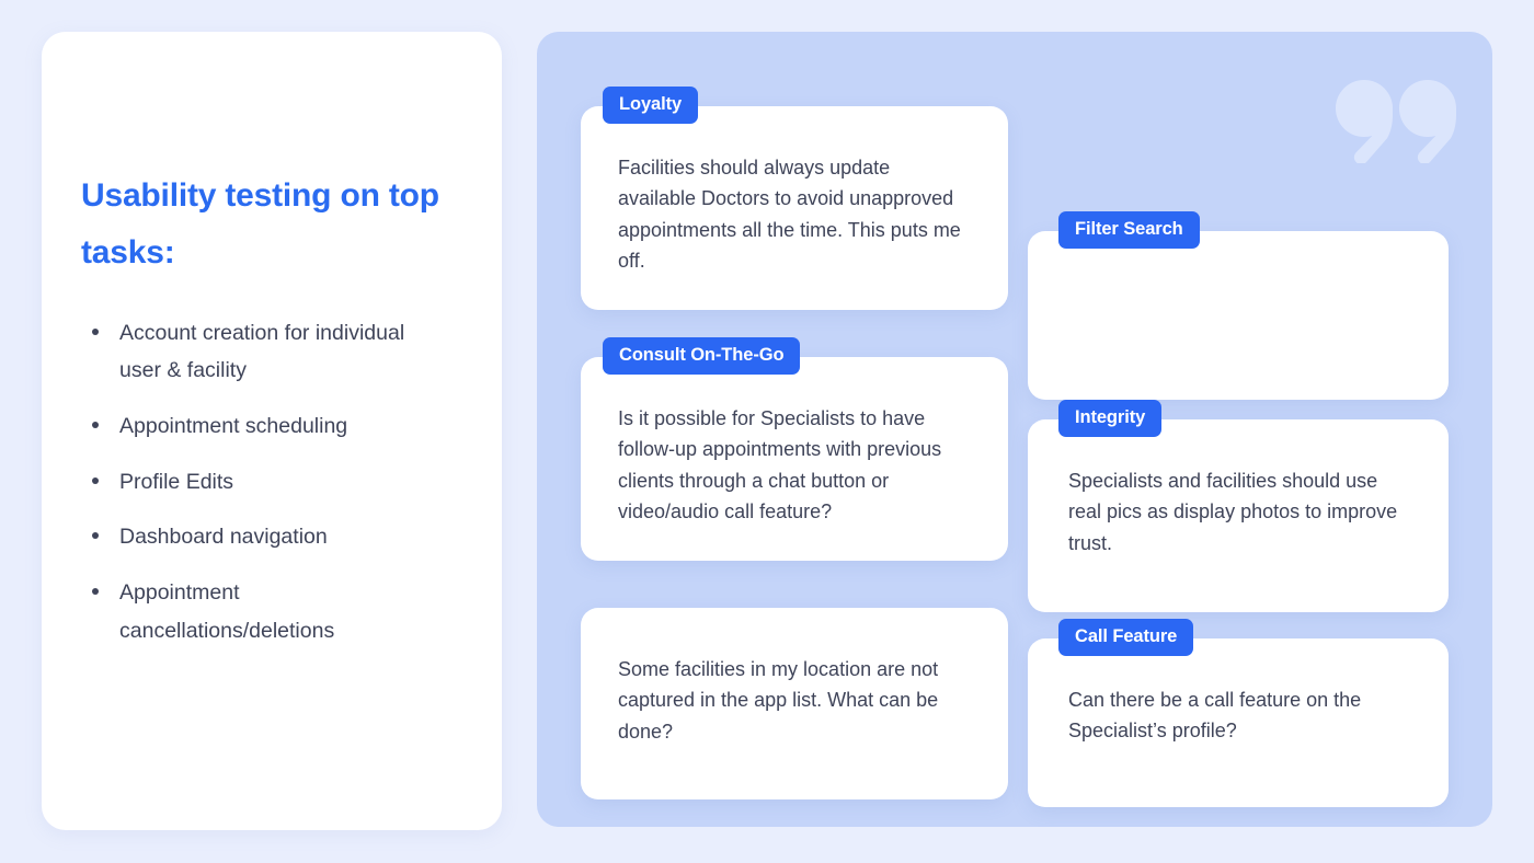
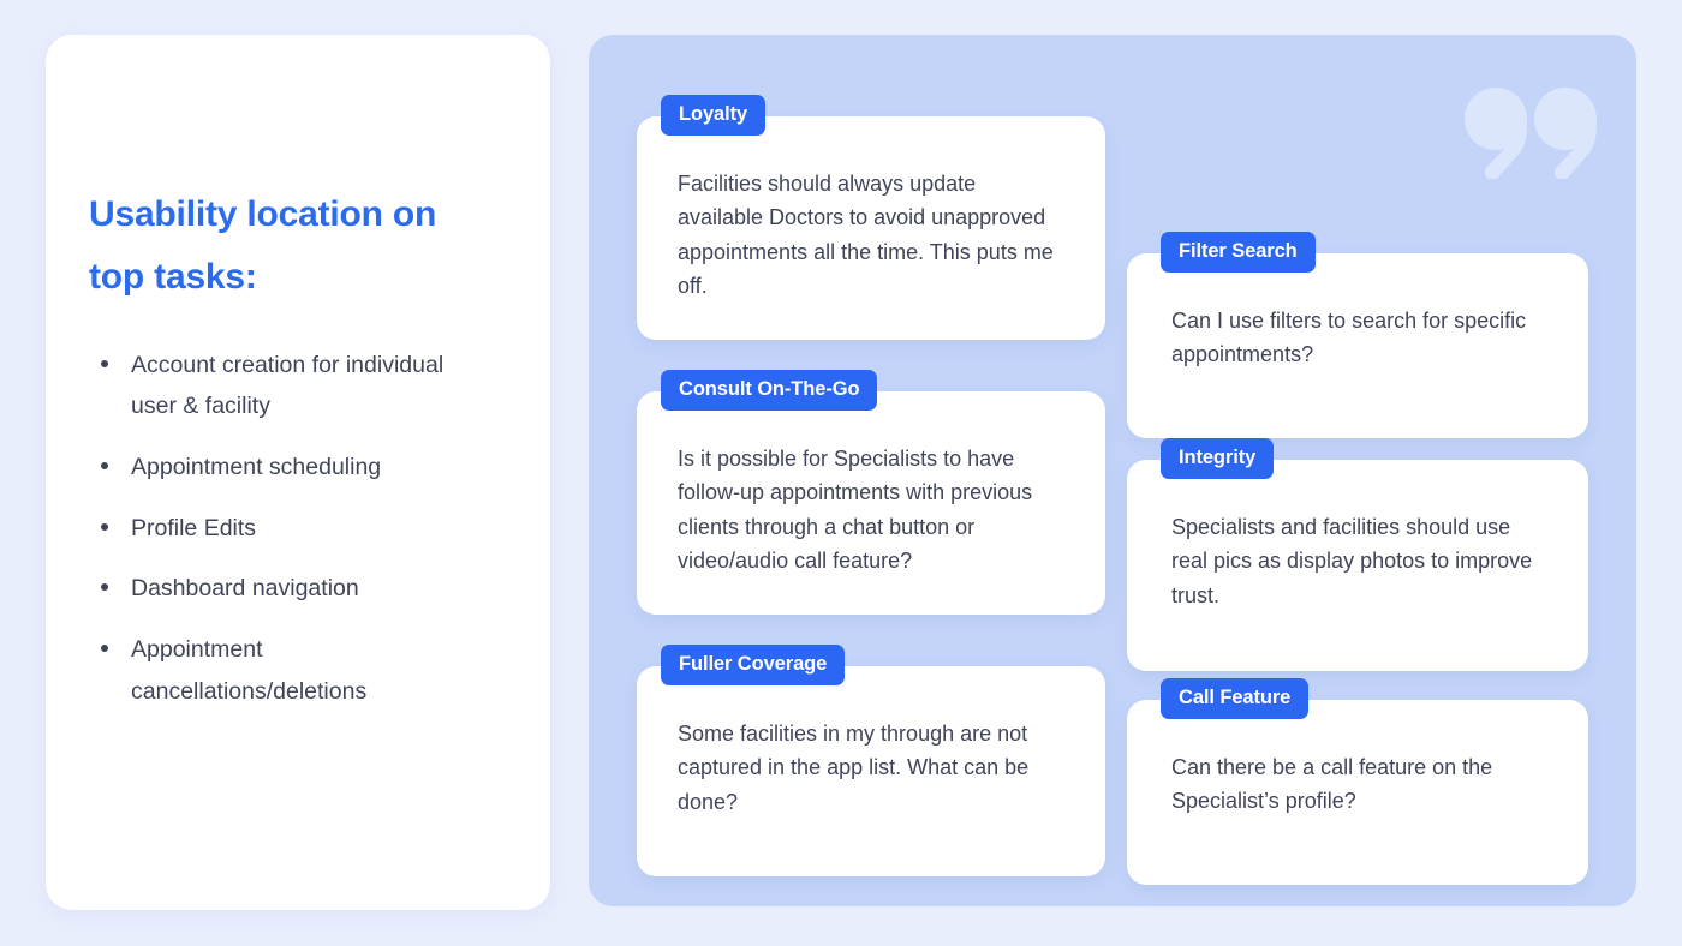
- Usability testing on top tasks:
+ Usability location on top tasks:
  Account creation for individual user & facility
  Appointment scheduling
  Profile Edits
  Dashboard navigation
  Appointment cancellations/deletions
  Loyalty
  Facilities should always update available Doctors to avoid unapproved appointments all the time. This puts me off.
  Consult On-The-Go
  Is it possible for Specialists to have follow-up appointments with previous clients through a chat button or video/audio call feature?
+ Fuller Coverage
- Some facilities in my location are not captured in the app list. What can be done?
+ Some facilities in my through are not captured in the app list. What can be done?
  Filter Search
+ Can I use filters to search for specific appointments?
  Integrity
  Specialists and facilities should use real pics as display photos to improve trust.
  Call Feature
  Can there be a call feature on the Specialist’s profile?
